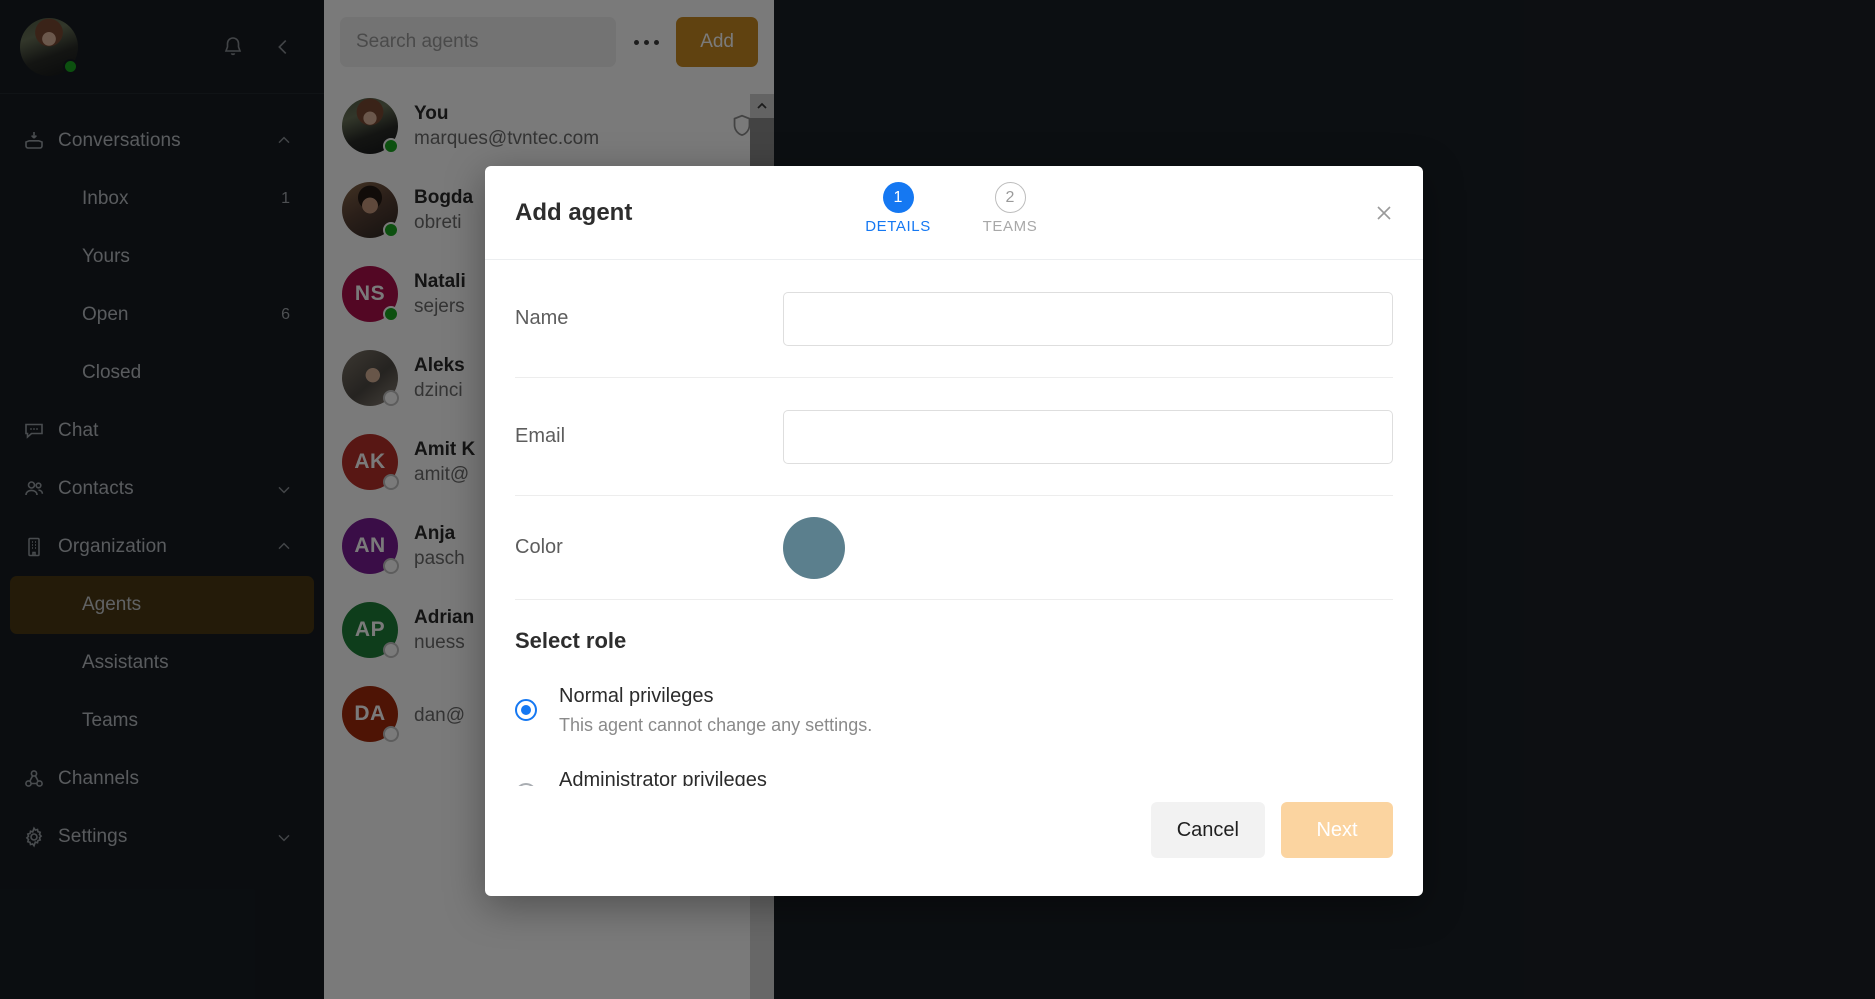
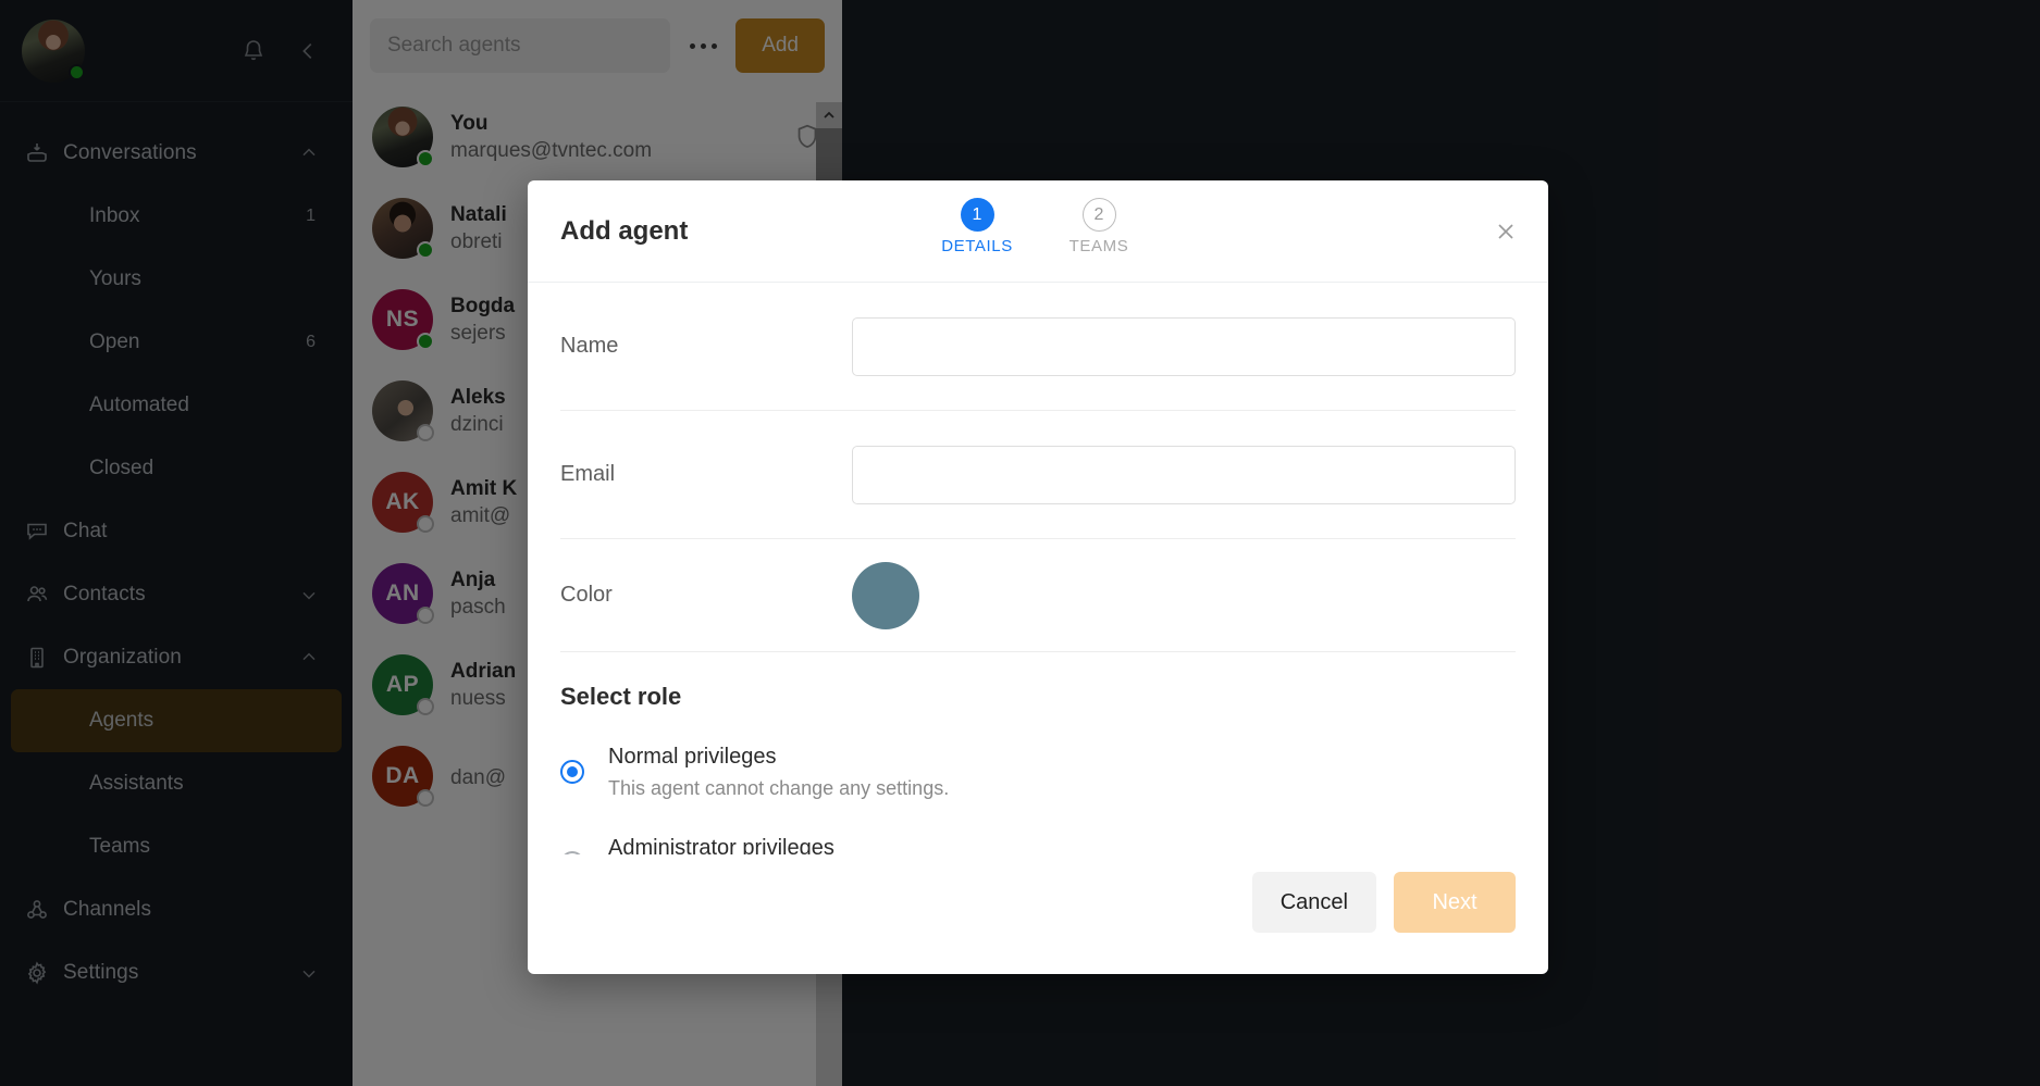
  Conversations
  Inbox
  1
  Yours
  Open
  6
+ Automated
  Closed
  Chat
  Contacts
  Organization
  Agents
  Assistants
  Teams
  Channels
  Settings
  Search agents
  Add
  You
  marques@tvntec.com
- Bogda
+ Natali
  obreti
  NS
- Natali
+ Bogda
  sejers
  Aleks
  dzinci
  AK
  Amit K
  amit@
  AN
  Anja
  pasch
  AP
  Adrian
  nuess
  DA
  dan@
  Add agent
  1
  DETAILS
  2
  TEAMS
  Name
  Email
  Color
  Select role
  Normal privileges
  This agent cannot change any settings.
  Administrator privileges
  Cancel
  Next
